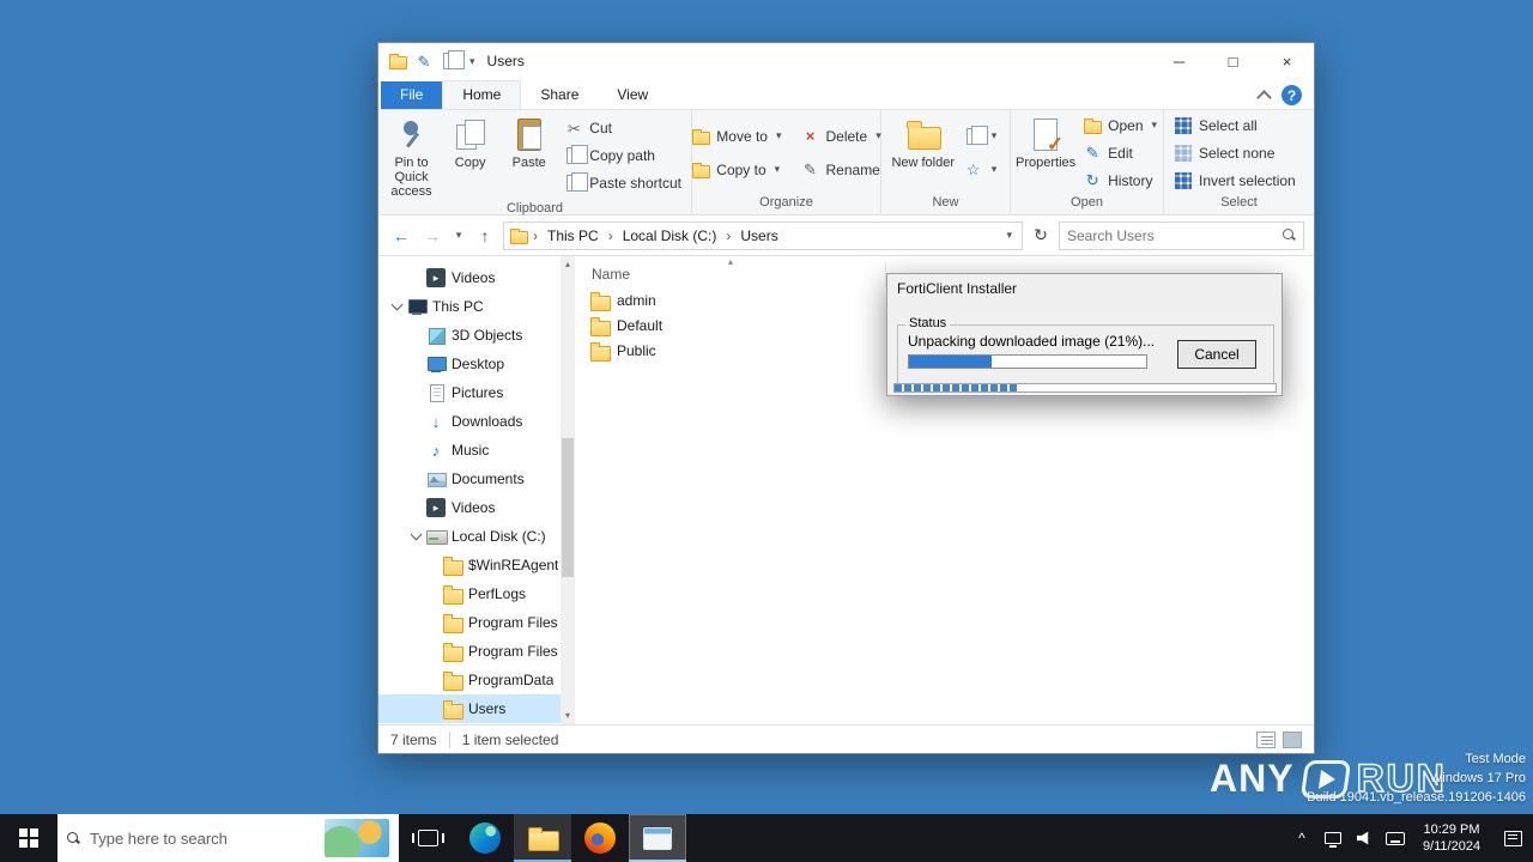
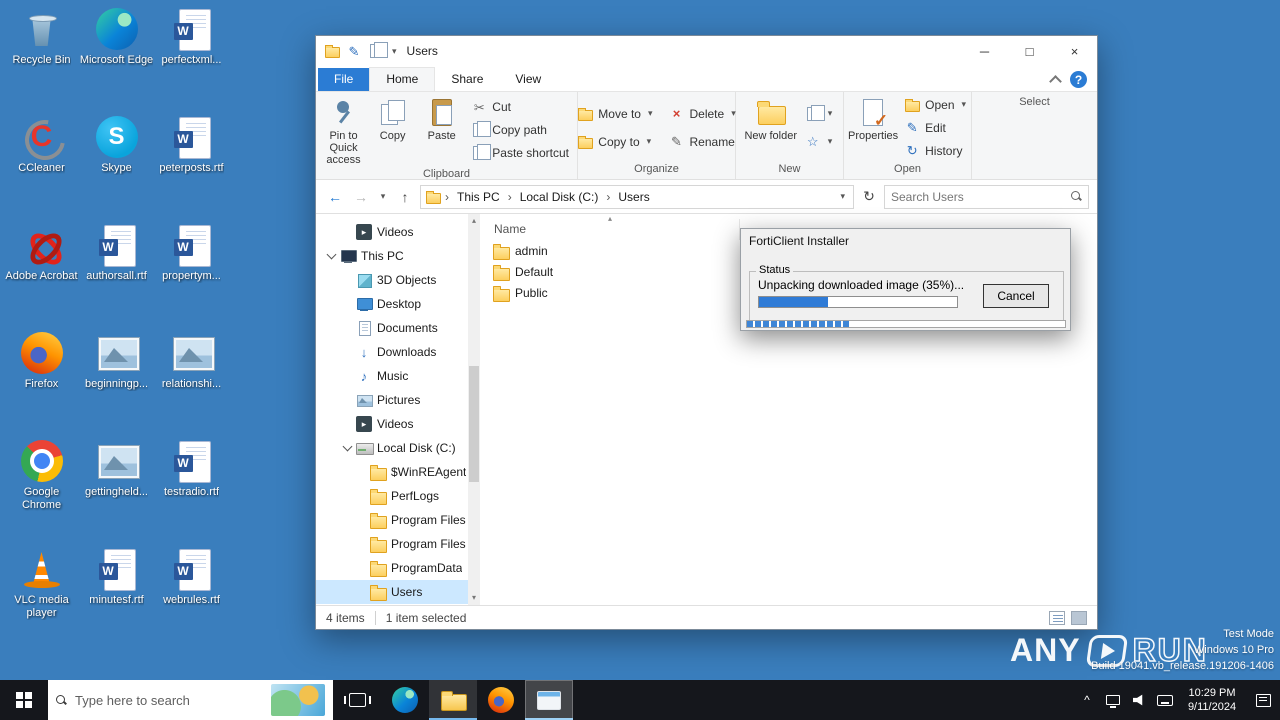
+ Recycle Bin
+ Microsoft Edge
+ perfectxml...
+ CCleaner
+ Skype
+ peterposts.rtf
+ Adobe Acrobat
+ authorsall.rtf
+ propertym...
+ Firefox
+ beginningp...
+ relationshi...
+ Google Chrome
+ gettingheld...
+ testradio.rtf
+ VLC media player
+ minutesf.rtf
+ webrules.rtf
  ✎
  ▾
  Users
  ─
  □
  ×
  File
  Home
  Share
  View
  ?
  Pin to Quick access
  Copy
  Paste
  ✂
  Cut
  Copy path
  Paste shortcut
  Clipboard
  Move to
  ▾
  Copy to
  ▾
  ×
  Delete
  ▾
  ✎
  Rename
  Organize
  New folder
  ▾
  ☆
  ▾
  New
  Properties
  Open
  ▾
  ✎
  Edit
  ↻
  History
  Open
- Select all
- Select none
- Invert selection
  Select
  ←
  →
  ▾
  ↑
  ›
  This PC
  ›
  Local Disk (C:)
  ›
  Users
  ▾
  ↻
  Search Users
  Videos
  This PC
  3D Objects
  Desktop
- Pictures
+ Documents
  Downloads
  Music
- Documents
+ Pictures
  Videos
  Local Disk (C:)
  $WinREAgent
  PerfLogs
  Program Files
  Program Files
  ProgramData
  Users
  ▴
  ▾
  ▴
  Name
  admin
  Default
  Public
- 7 items
+ 4 items
  1 item selected
  FortiClient Installer
  Status
- Unpacking downloaded image (21%)...
+ Unpacking downloaded image (35%)...
  Cancel
  ANY
  RUN
  Test Mode
- Windows 17 Pro
+ Windows 10 Pro
  Build 19041.vb_release.191206-1406
  Type here to search
  ^
  10:29 PM
  9/11/2024
